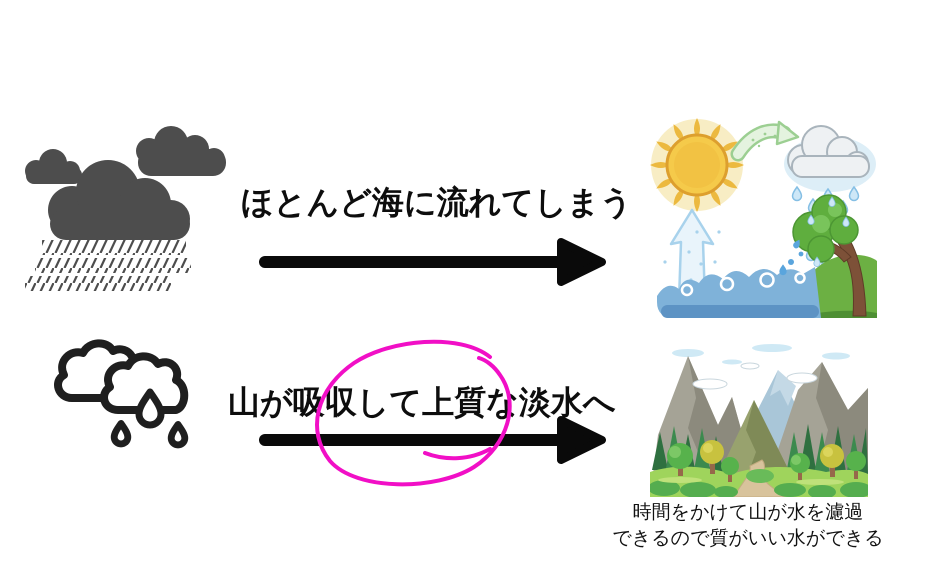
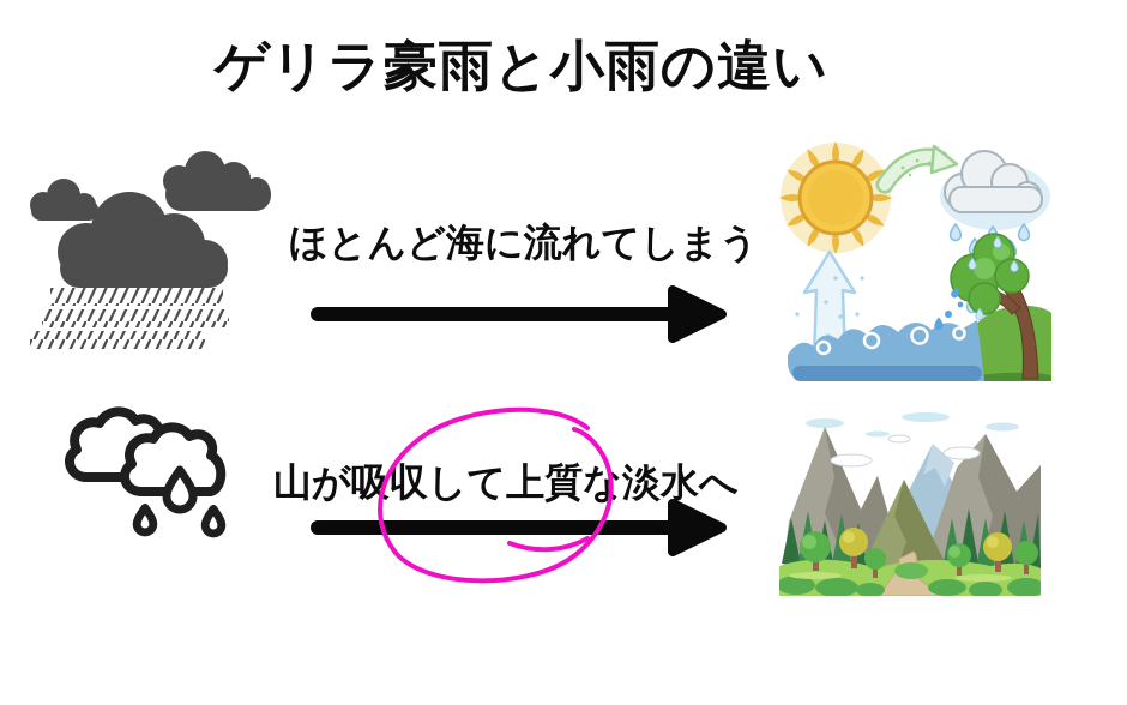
+ ゲリラ豪雨と小雨の違い
  ほとんど海に流れてしまう
  山が吸収して上質な淡水へ
- 時間をかけて山が水を濾過
- できるので質がいい水ができる
